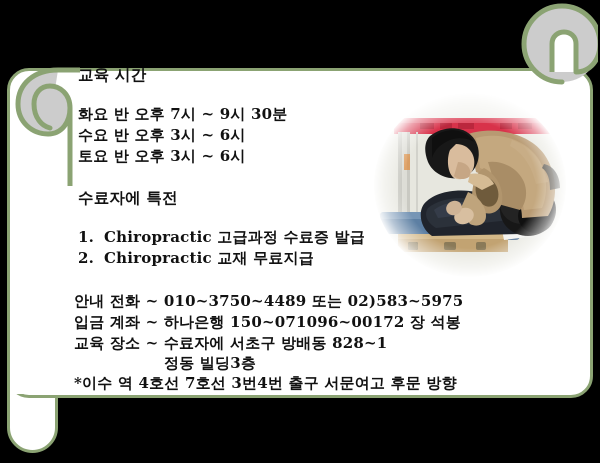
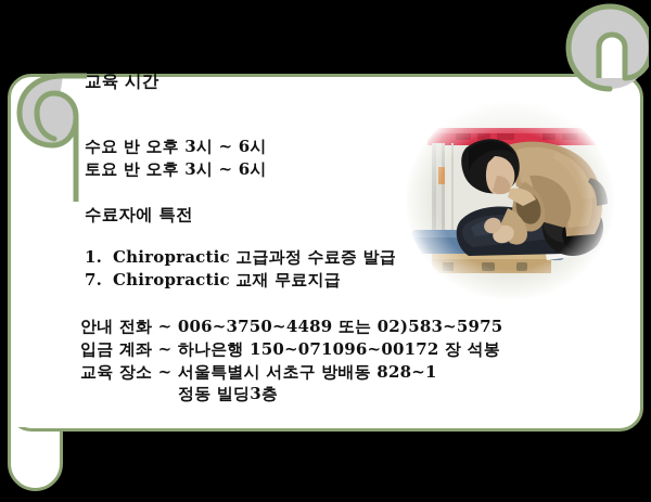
  교육 시간
- 화요 반 오후 7시 ~ 9시 30분
  수요 반 오후 3시 ~ 6시
  토요 반 오후 3시 ~ 6시
  수료자에 특전
  1. Chiropractic 고급과정 수료증 발급
- 2. Chiropractic 교재 무료지급
+ 7. Chiropractic 교재 무료지급
- 안내 전화 ~ 010~3750~4489 또는 02)583~5975
+ 안내 전화 ~ 006~3750~4489 또는 02)583~5975
  입금 계좌 ~ 하나은행 150~071096~00172 장 석봉
- 교육 장소 ~ 수료자에 서초구 방배동 828~1
+ 교육 장소 ~ 서울특별시 서초구 방배동 828~1
  정동 빌딩3층
- *이수 역 4호선 7호선 3번4번 출구 서문여고 후문 방향
